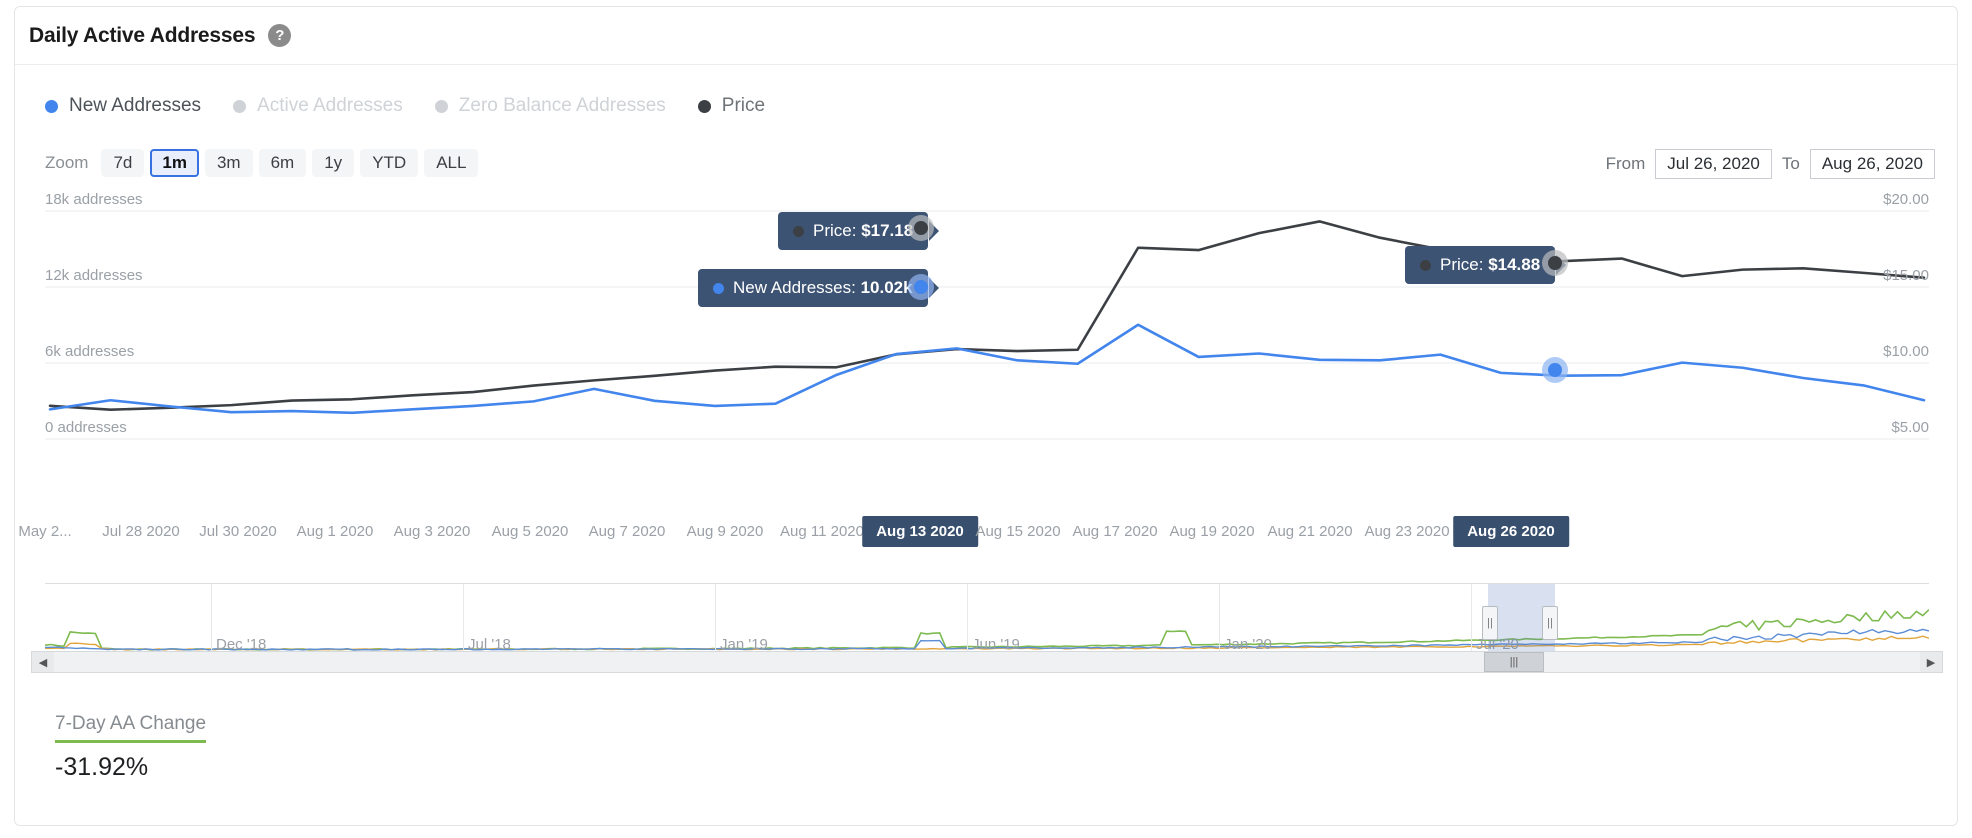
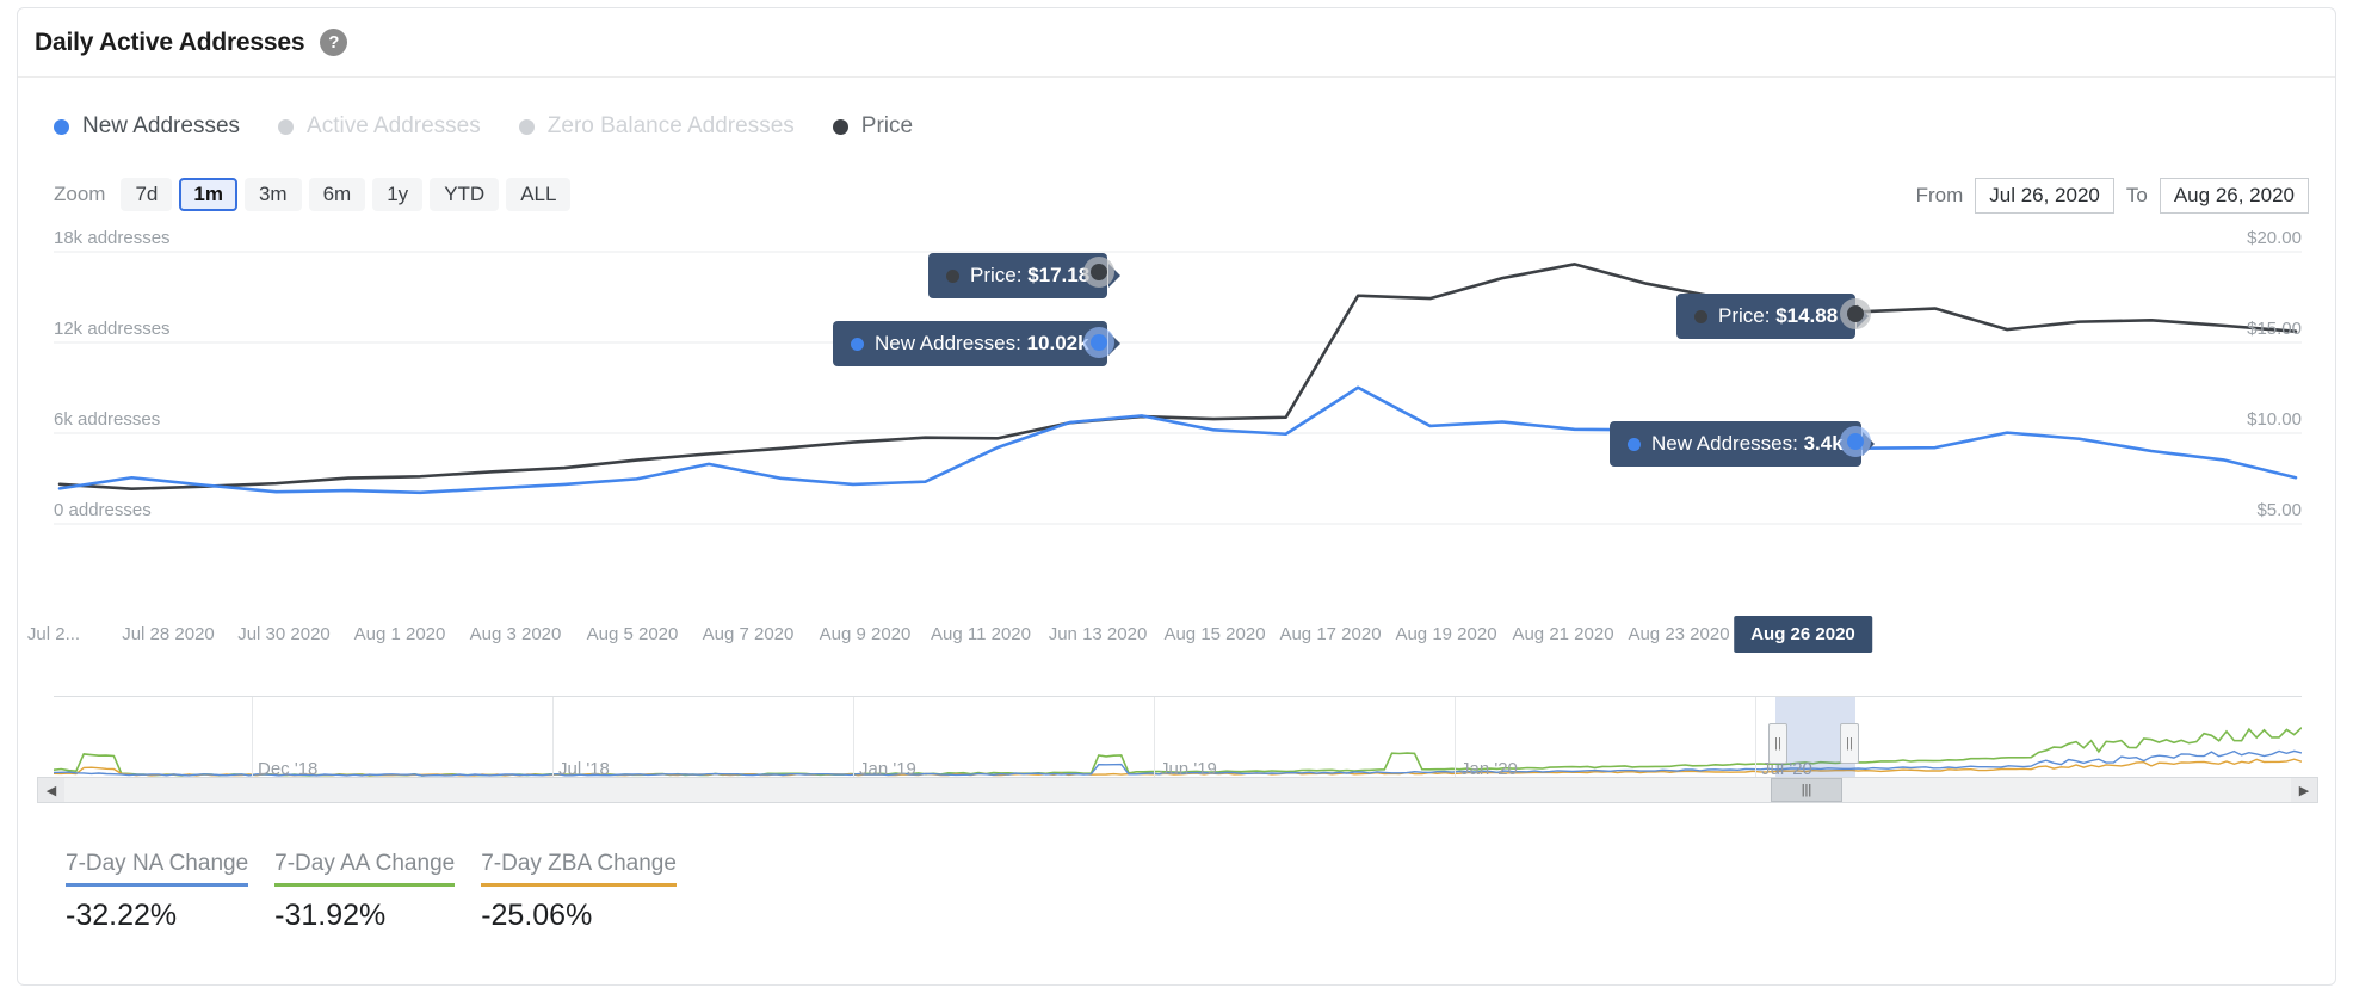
  Daily Active Addresses
  ?
  New Addresses
  Active Addresses
  Zero Balance Addresses
  Price
  Zoom
  7d
  1m
  3m
  6m
  1y
  YTD
  ALL
  From
  Jul 26, 2020
  To
  Aug 26, 2020
  18k addresses
  12k addresses
  6k addresses
  0 addresses
  $20.00
  $15.00
  $10.00
  $5.00
  Price: $17.18
  New Addresses: 10.02k
  Price: $14.88
+ New Addresses: 3.4k
- May 2...
+ Jul 2...
  Jul 28 2020
  Jul 30 2020
  Aug 1 2020
  Aug 3 2020
  Aug 5 2020
  Aug 7 2020
  Aug 9 2020
  Aug 11 2020
- Aug 13 2020
+ Jun 13 2020
  Aug 15 2020
  Aug 17 2020
  Aug 19 2020
  Aug 21 2020
  Aug 23 2020
  Aug 26 2020
  Dec '18
  Jul '18
  Jan '19
  Jun '19
  Jan '20
  Jul '20
  ||
  ||
  ◀
  ▶
  |||
+ 7-Day NA Change
+ -32.22%
  7-Day AA Change
  -31.92%
+ 7-Day ZBA Change
+ -25.06%
